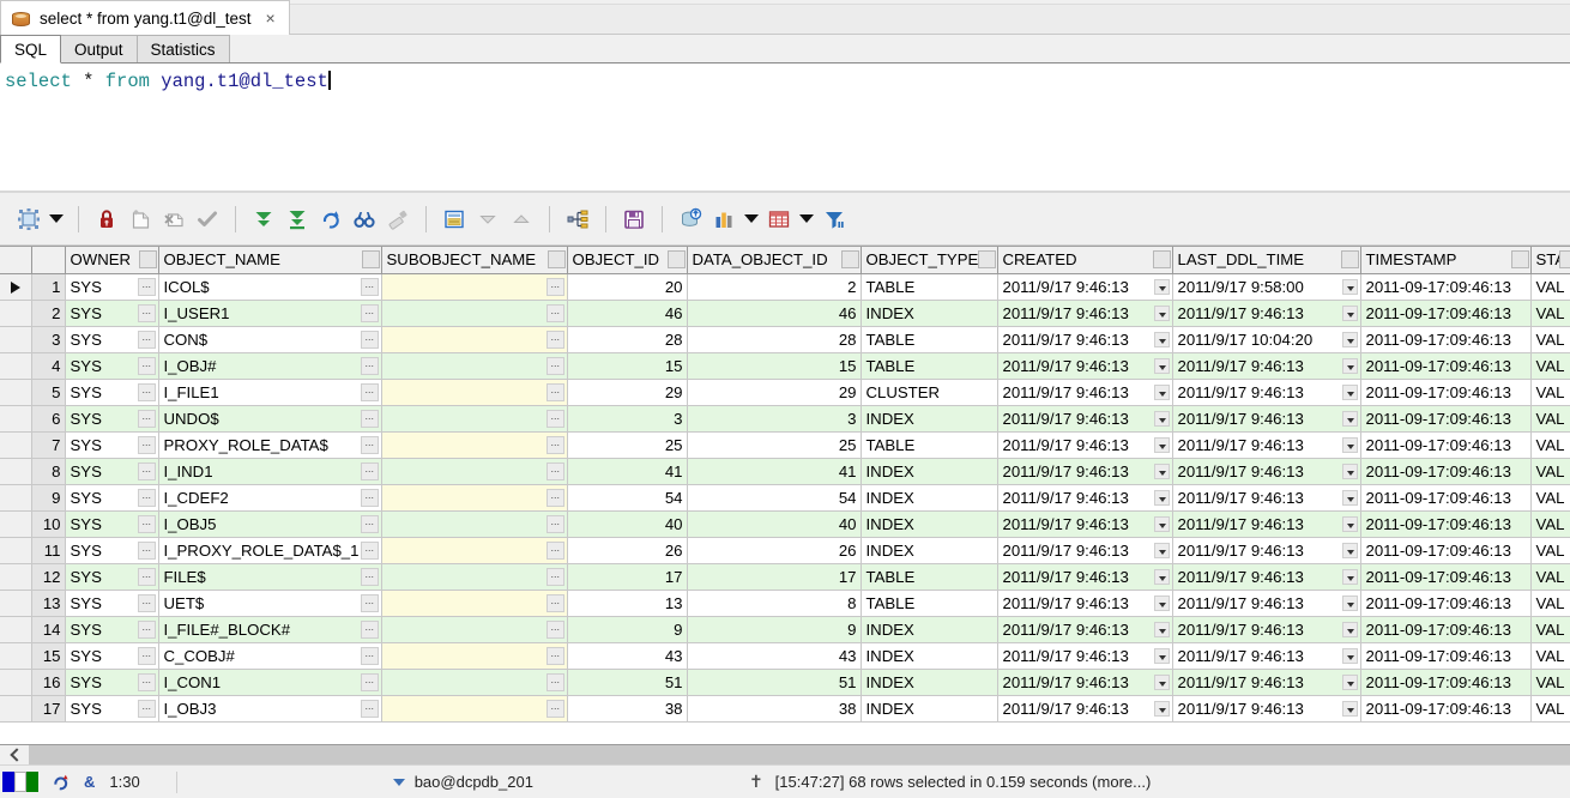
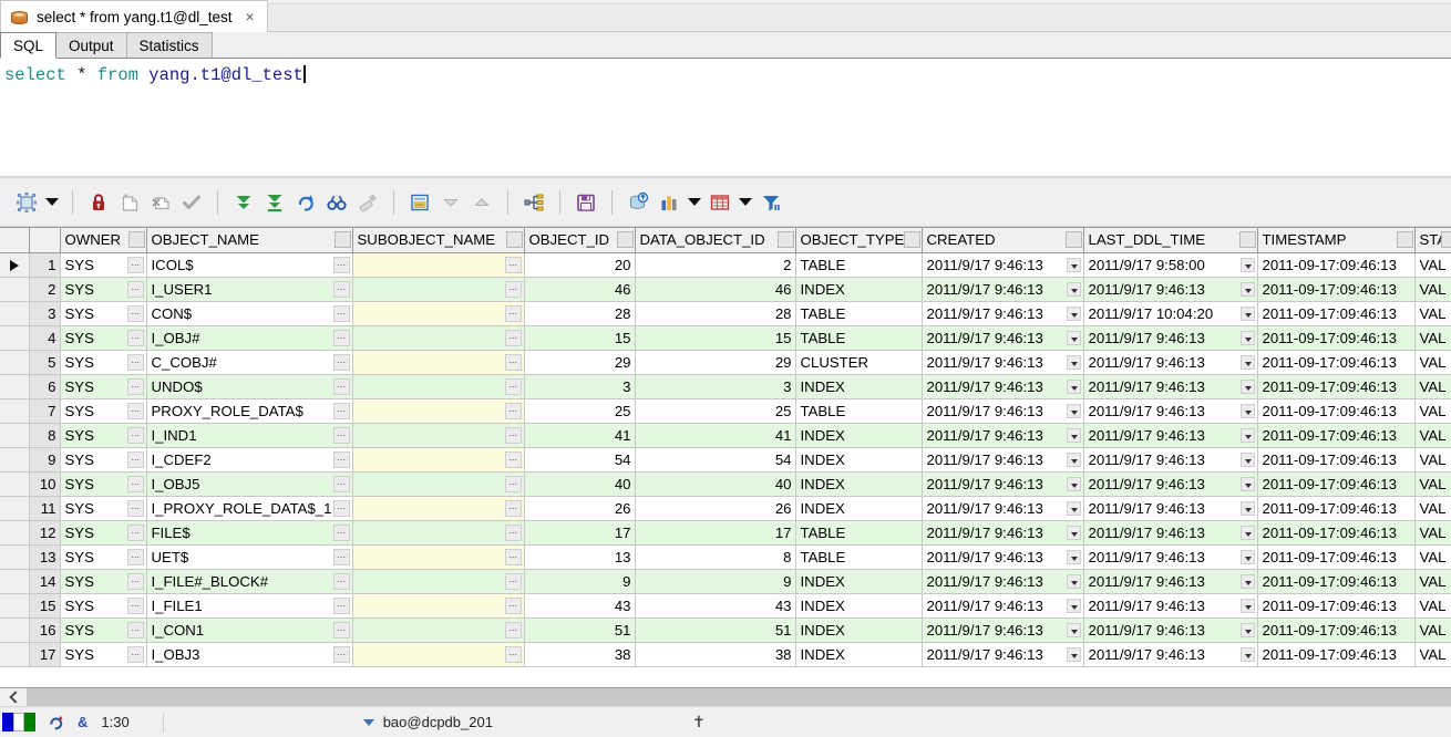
  select * from yang.t1@dl_test
  ×
  SQL
  Output
  Statistics
  select * from yang.t1@dl_test
  		OWNER	OBJECT_NAME	SUBOBJECT_NAME	OBJECT_ID	DATA_OBJECT_ID	OBJECT_TYPE	CREATED	LAST_DDL_TIME	TIMESTAMP	STA
  	1	SYS ···	ICOL$ ···	···	20	2	TABLE	2011/9/17 9:46:13	2011/9/17 9:58:00	2011-09-17:09:46:13	VAL
  	2	SYS ···	I_USER1 ···	···	46	46	INDEX	2011/9/17 9:46:13	2011/9/17 9:46:13	2011-09-17:09:46:13	VAL
  	3	SYS ···	CON$ ···	···	28	28	TABLE	2011/9/17 9:46:13	2011/9/17 10:04:20	2011-09-17:09:46:13	VAL
  	4	SYS ···	I_OBJ# ···	···	15	15	TABLE	2011/9/17 9:46:13	2011/9/17 9:46:13	2011-09-17:09:46:13	VAL
- 	5	SYS ···	I_FILE1 ···	···	29	29	CLUSTER	2011/9/17 9:46:13	2011/9/17 9:46:13	2011-09-17:09:46:13	VAL
+ 	5	SYS ···	C_COBJ# ···	···	29	29	CLUSTER	2011/9/17 9:46:13	2011/9/17 9:46:13	2011-09-17:09:46:13	VAL
  	6	SYS ···	UNDO$ ···	···	3	3	INDEX	2011/9/17 9:46:13	2011/9/17 9:46:13	2011-09-17:09:46:13	VAL
  	7	SYS ···	PROXY_ROLE_DATA$ ···	···	25	25	TABLE	2011/9/17 9:46:13	2011/9/17 9:46:13	2011-09-17:09:46:13	VAL
  	8	SYS ···	I_IND1 ···	···	41	41	INDEX	2011/9/17 9:46:13	2011/9/17 9:46:13	2011-09-17:09:46:13	VAL
  	9	SYS ···	I_CDEF2 ···	···	54	54	INDEX	2011/9/17 9:46:13	2011/9/17 9:46:13	2011-09-17:09:46:13	VAL
  	10	SYS ···	I_OBJ5 ···	···	40	40	INDEX	2011/9/17 9:46:13	2011/9/17 9:46:13	2011-09-17:09:46:13	VAL
  	11	SYS ···	I_PROXY_ROLE_DATA$_1 ···	···	26	26	INDEX	2011/9/17 9:46:13	2011/9/17 9:46:13	2011-09-17:09:46:13	VAL
  	12	SYS ···	FILE$ ···	···	17	17	TABLE	2011/9/17 9:46:13	2011/9/17 9:46:13	2011-09-17:09:46:13	VAL
  	13	SYS ···	UET$ ···	···	13	8	TABLE	2011/9/17 9:46:13	2011/9/17 9:46:13	2011-09-17:09:46:13	VAL
  	14	SYS ···	I_FILE#_BLOCK# ···	···	9	9	INDEX	2011/9/17 9:46:13	2011/9/17 9:46:13	2011-09-17:09:46:13	VAL
- 	15	SYS ···	C_COBJ# ···	···	43	43	INDEX	2011/9/17 9:46:13	2011/9/17 9:46:13	2011-09-17:09:46:13	VAL
+ 	15	SYS ···	I_FILE1 ···	···	43	43	INDEX	2011/9/17 9:46:13	2011/9/17 9:46:13	2011-09-17:09:46:13	VAL
  	16	SYS ···	I_CON1 ···	···	51	51	INDEX	2011/9/17 9:46:13	2011/9/17 9:46:13	2011-09-17:09:46:13	VAL
  	17	SYS ···	I_OBJ3 ···	···	38	38	INDEX	2011/9/17 9:46:13	2011/9/17 9:46:13	2011-09-17:09:46:13	VAL
  &
  1:30
  bao@dcpdb_201
  ✝
- [15:47:27] 68 rows selected in 0.159 seconds (more...)
